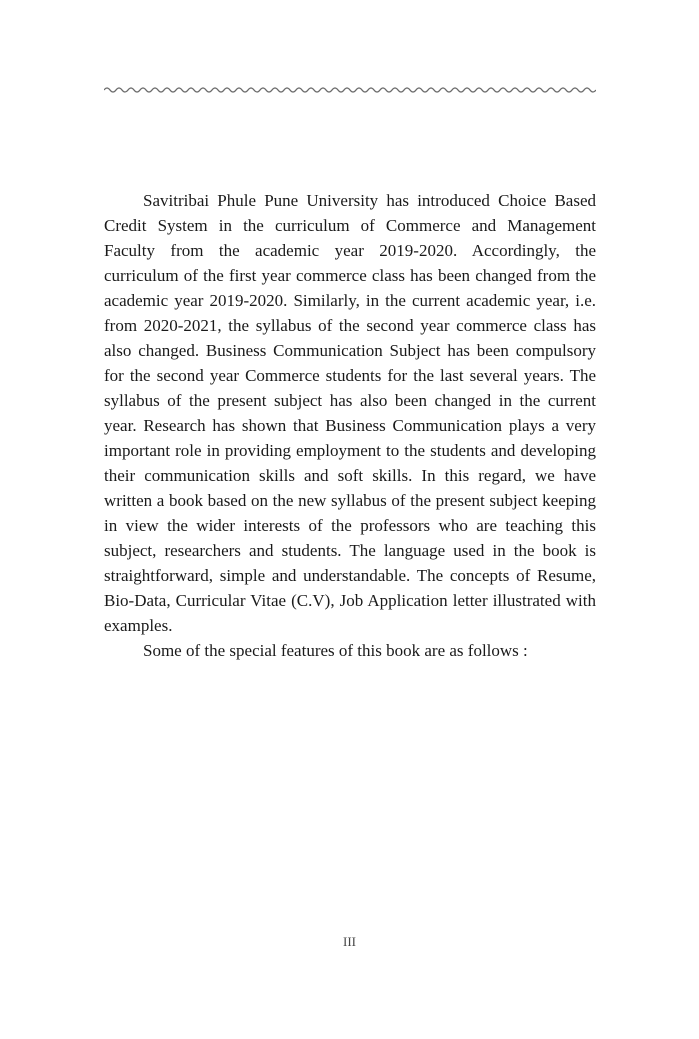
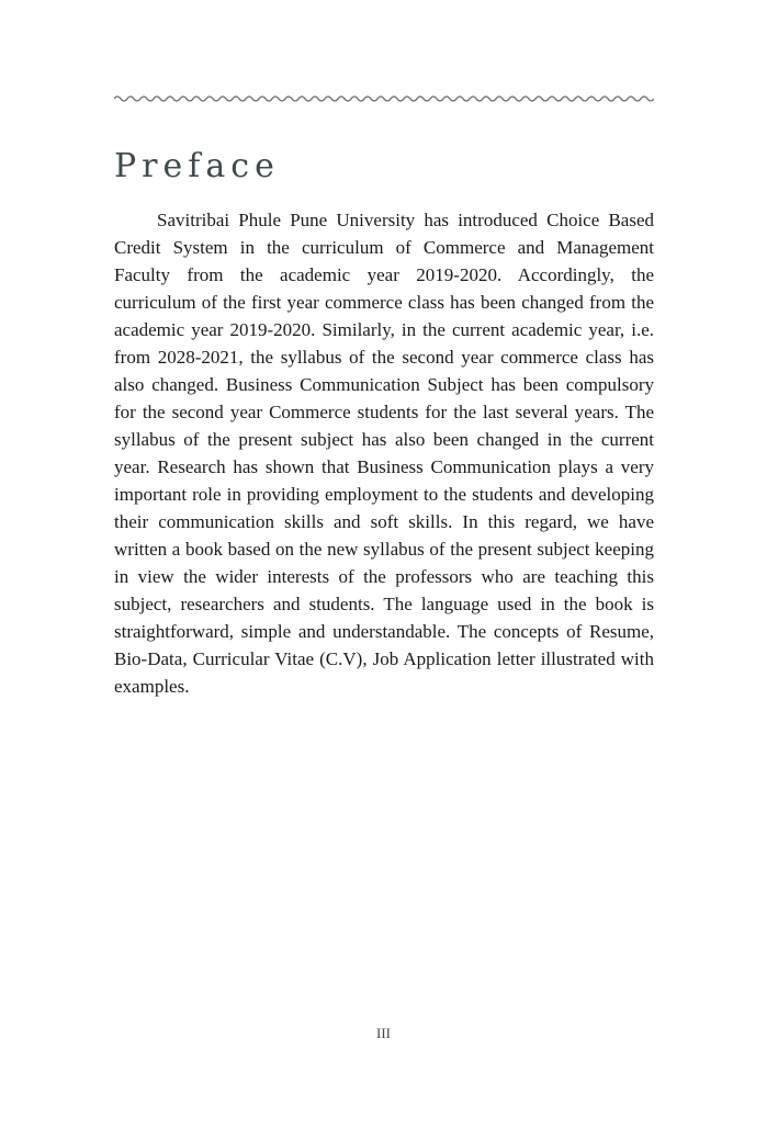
+ Preface
- Savitribai Phule Pune University has introduced Choice Based Credit System in the curriculum of Commerce and Management Faculty from the academic year 2019-2020. Accordingly, the curriculum of the first year commerce class has been changed from the academic year 2019-2020. Similarly, in the current academic year, i.e. from 2020-2021, the syllabus of the second year commerce class has also changed. Business Communication Subject has been compulsory for the second year Commerce students for the last several years. The syllabus of the present subject has also been changed in the current year. Research has shown that Business Communication plays a very important role in providing employment to the students and developing their communication skills and soft skills. In this regard, we have written a book based on the new syllabus of the present subject keeping in view the wider interests of the professors who are teaching this subject, researchers and students. The language used in the book is straightforward, simple and understandable. The concepts of Resume, Bio-Data, Curricular Vitae (C.V), Job Application letter illustrated with examples.
+ Savitribai Phule Pune University has introduced Choice Based Credit System in the curriculum of Commerce and Management Faculty from the academic year 2019-2020. Accordingly, the curriculum of the first year commerce class has been changed from the academic year 2019-2020. Similarly, in the current academic year, i.e. from 2028-2021, the syllabus of the second year commerce class has also changed. Business Communication Subject has been compulsory for the second year Commerce students for the last several years. The syllabus of the present subject has also been changed in the current year. Research has shown that Business Communication plays a very important role in providing employment to the students and developing their communication skills and soft skills. In this regard, we have written a book based on the new syllabus of the present subject keeping in view the wider interests of the professors who are teaching this subject, researchers and students. The language used in the book is straightforward, simple and understandable. The concepts of Resume, Bio-Data, Curricular Vitae (C.V), Job Application letter illustrated with examples.
- Some of the special features of this book are as follows :
  III
